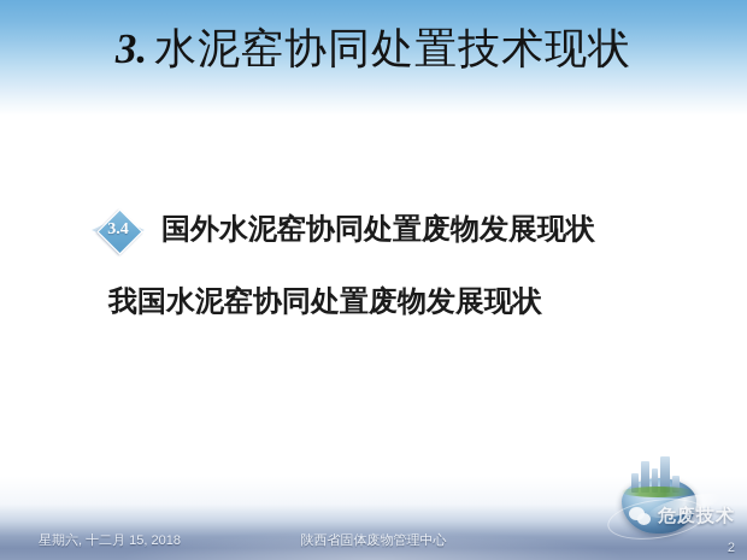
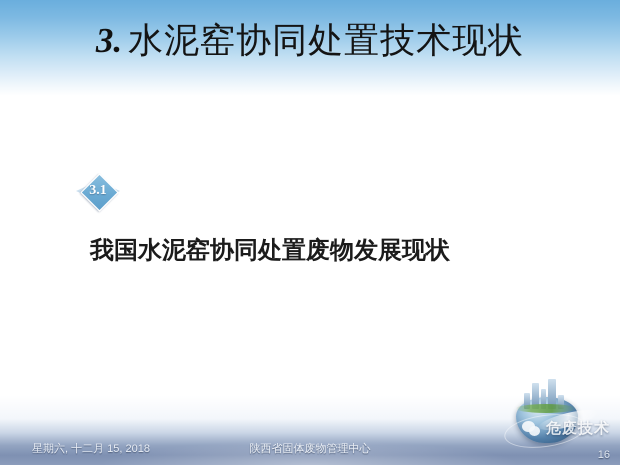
  3. 水泥窑协同处置技术现状
- 3.4
+ 3.1
- 国外水泥窑协同处置废物发展现状
  我国水泥窑协同处置废物发展现状
  星期六, 十二月 15, 2018
  陕西省固体废物管理中心
- 2
+ 16
  危废技术
